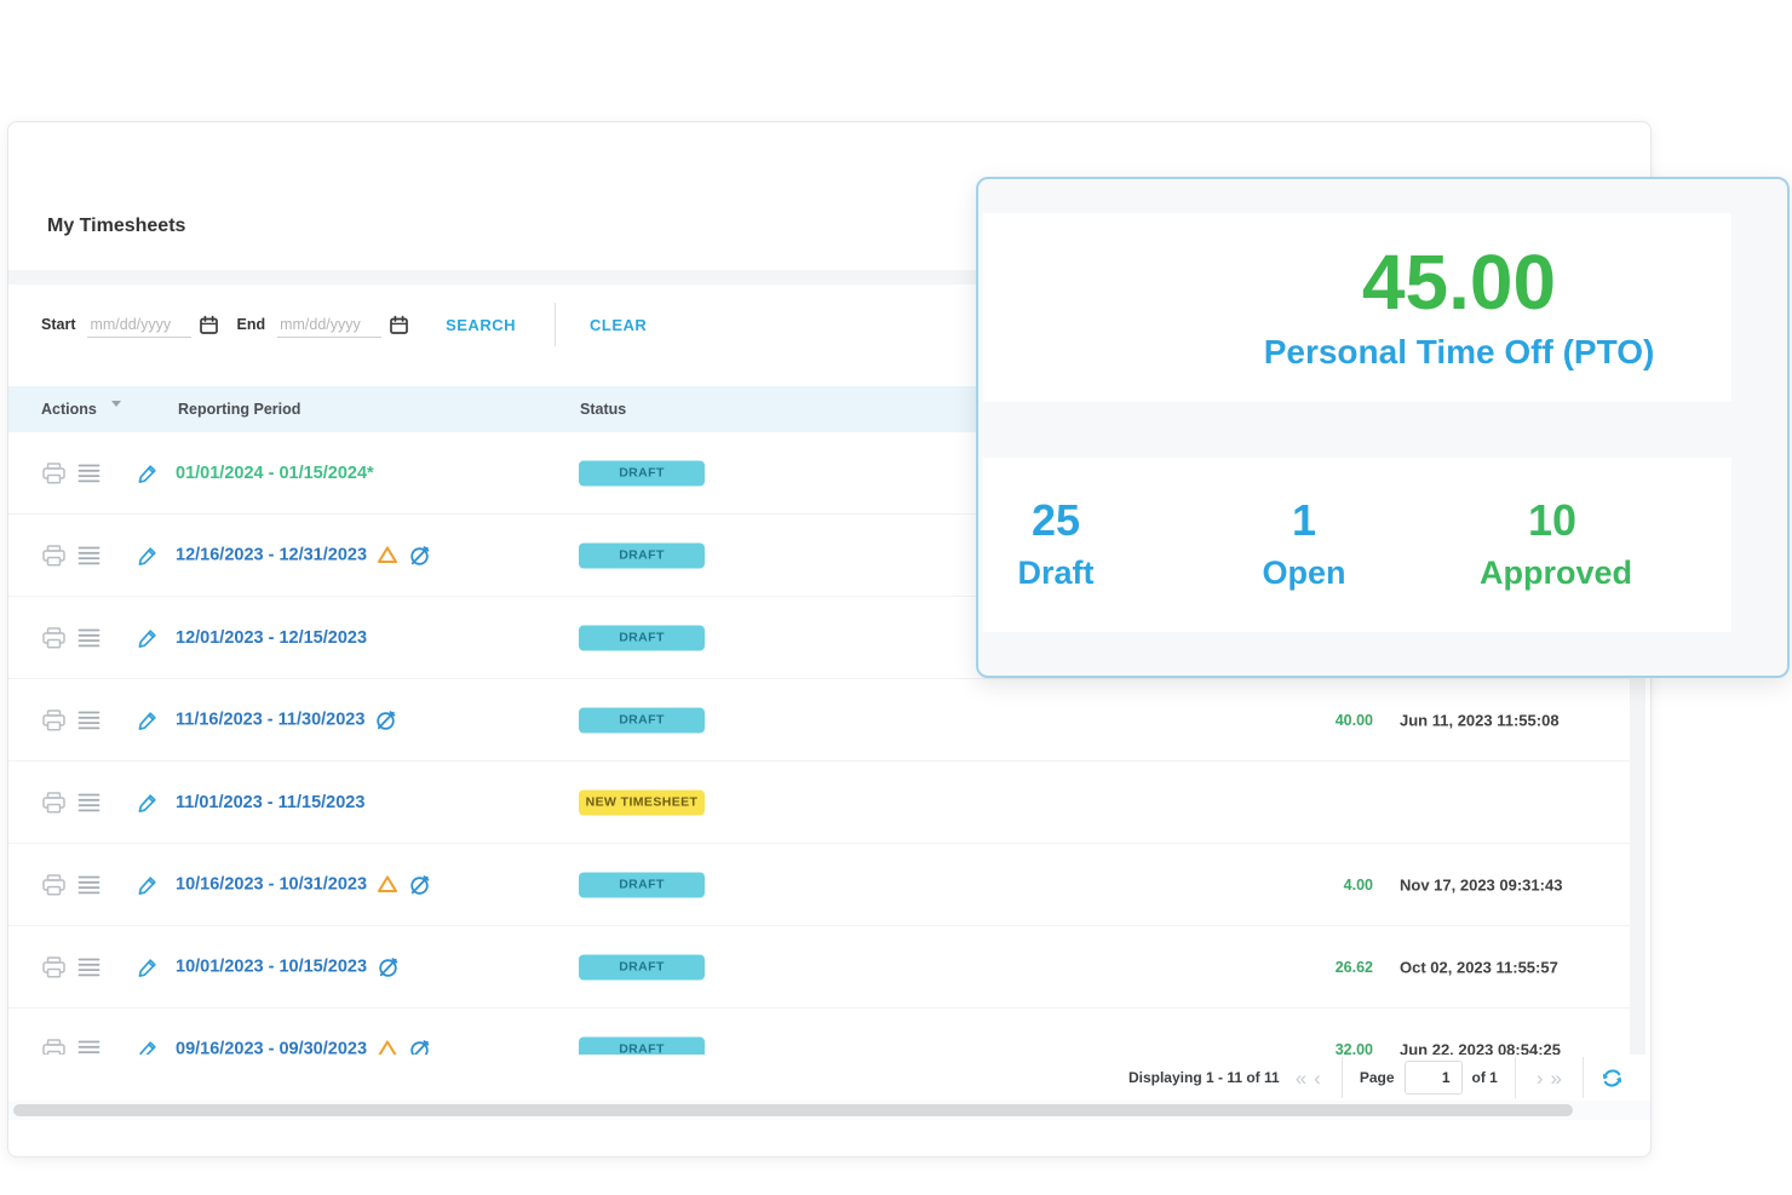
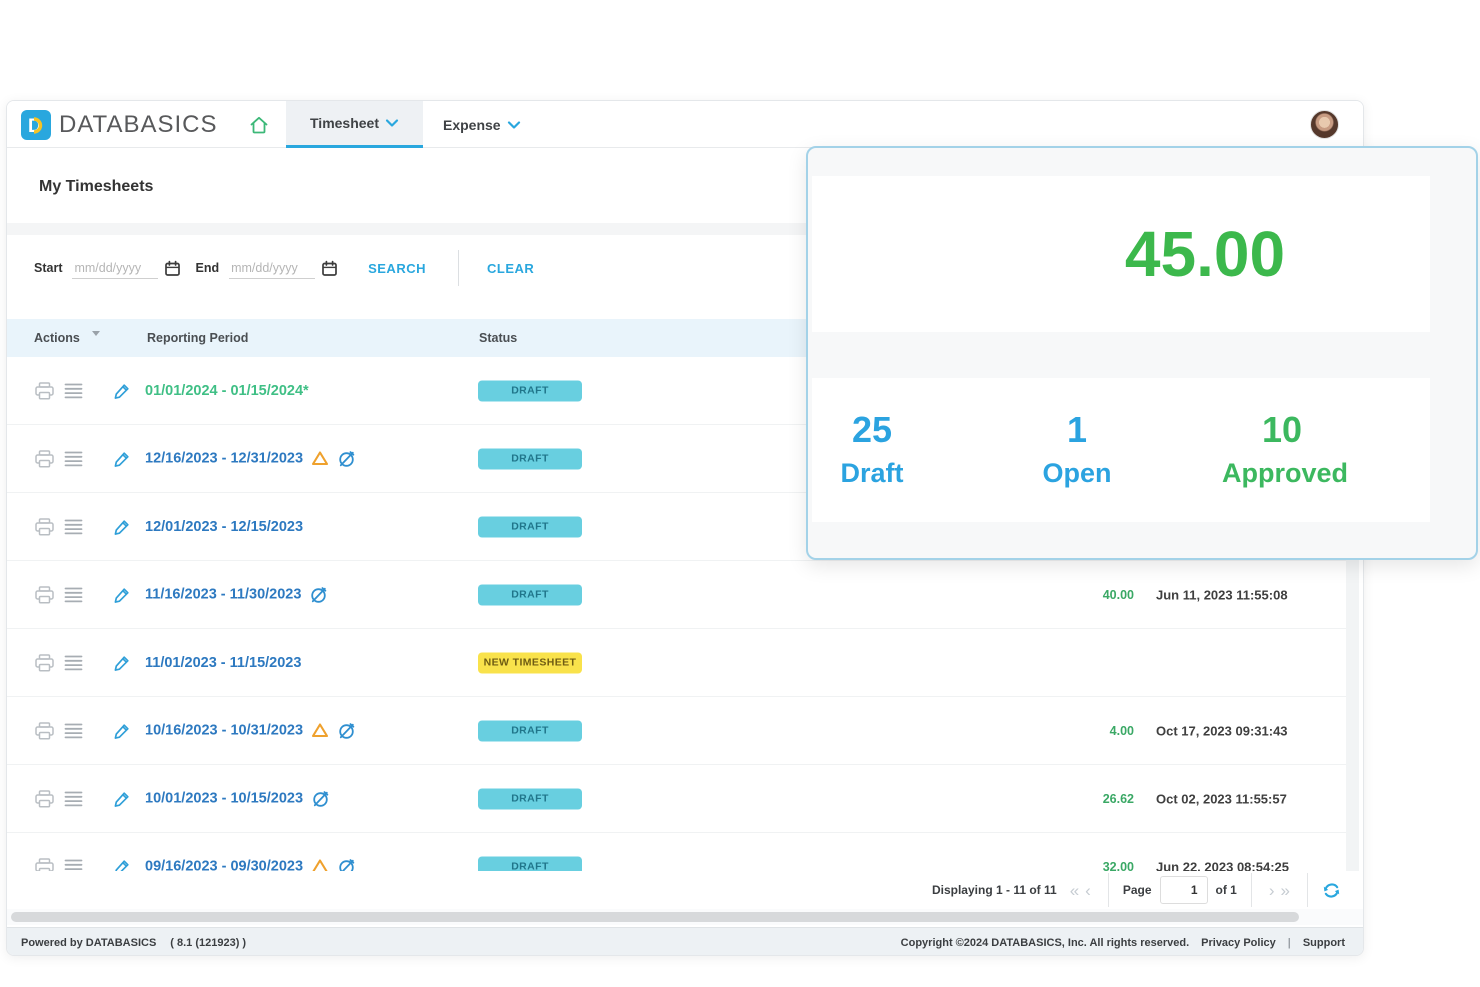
+ D
+ DATABASICS
+ Timesheet
+ Expense
  My Timesheets
  Start
  mm/dd/yyyy
  End
  mm/dd/yyyy
  SEARCH
  CLEAR
  Actions
  Reporting Period
  Status
  01/01/2024 - 01/15/2024*
  DRAFT
  12/16/2023 - 12/31/2023
  DRAFT
  12/01/2023 - 12/15/2023
  DRAFT
  11/16/2023 - 11/30/2023
  DRAFT
  40.00
  Jun 11, 2023 11:55:08
  11/01/2023 - 11/15/2023
  NEW TIMESHEET
  10/16/2023 - 10/31/2023
  DRAFT
  4.00
- Nov 17, 2023 09:31:43
+ Oct 17, 2023 09:31:43
  10/01/2023 - 10/15/2023
  DRAFT
  26.62
  Oct 02, 2023 11:55:57
  09/16/2023 - 09/30/2023
  DRAFT
  32.00
  Jun 22, 2023 08:54:25
  Displaying 1 - 11 of 11
  «
  ‹
  Page
  1
  of 1
  ›
  »
+ Powered by DATABASICS
+ ( 8.1 (121923) )
+ Copyright ©2024 DATABASICS, Inc. All rights reserved.
+ Privacy Policy
+ |
+ Support
  45.00
- Personal Time Off (PTO)
  25
  Draft
  1
  Open
  10
  Approved
